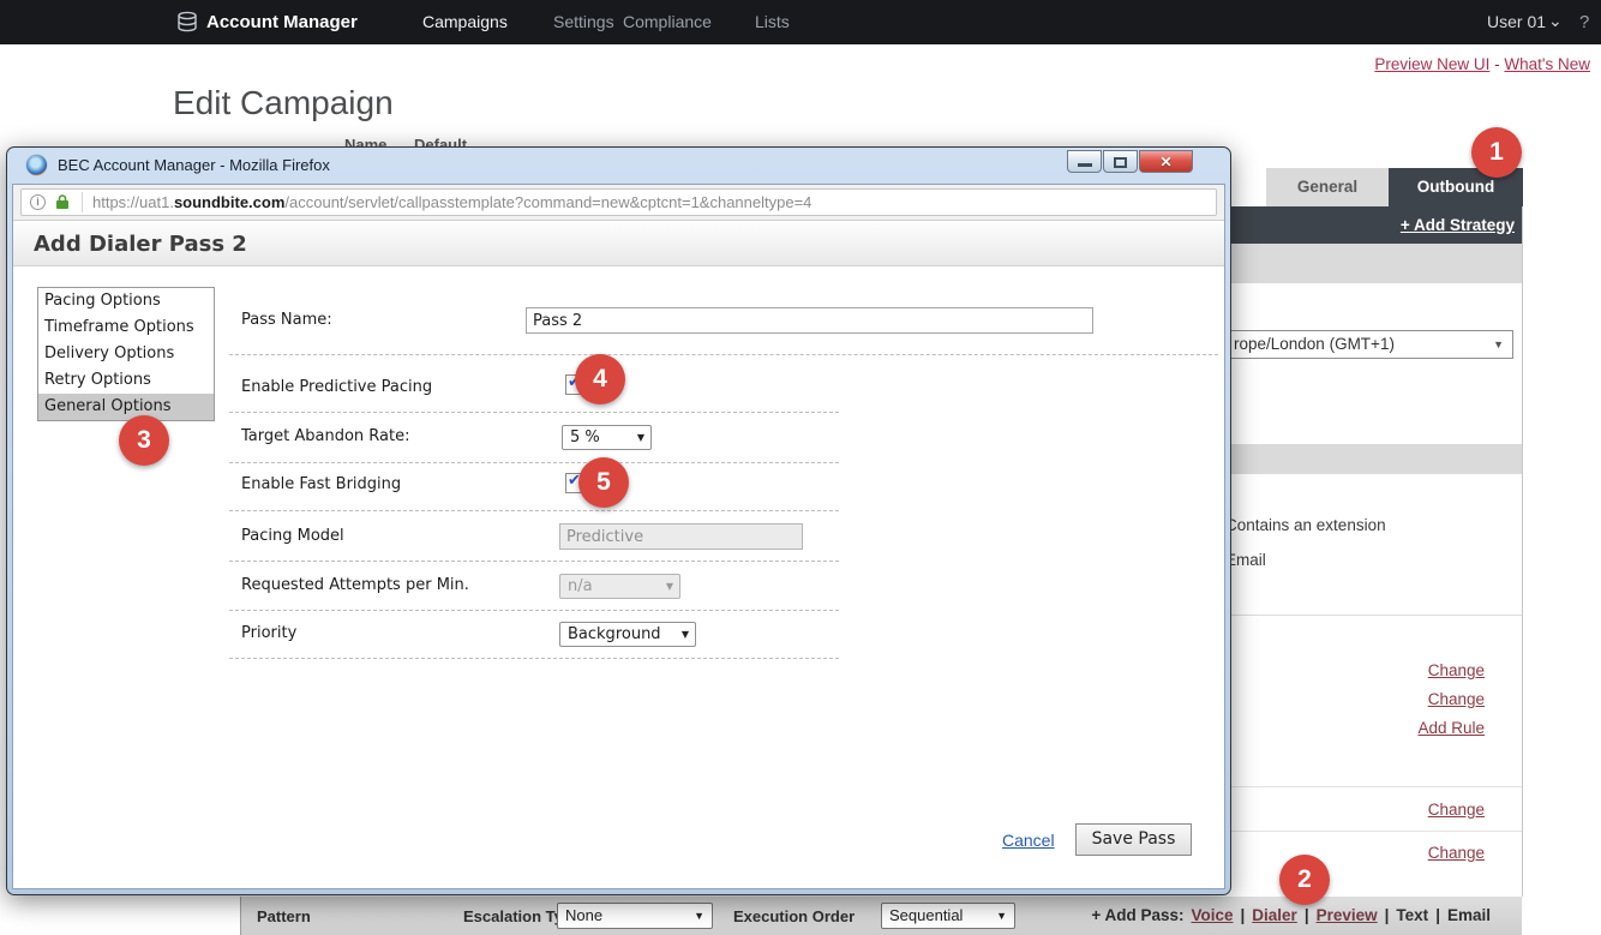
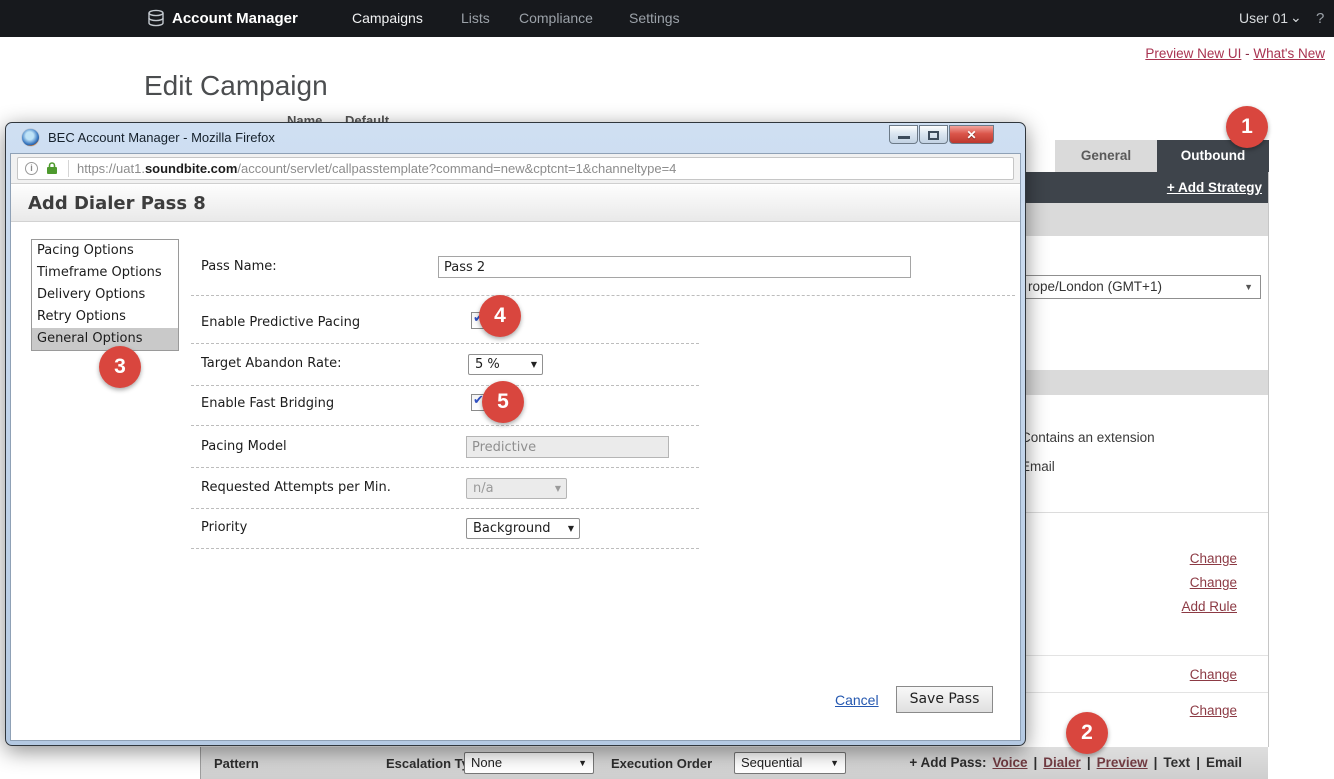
  Account Manager
  Campaigns
- Settings
+ Lists
  Compliance
- Lists
+ Settings
  User 01
  ⌄
  ?
  Preview New UI - What's New
  Edit Campaign
  Name
  Default
  General
  Outbound
  + Add Strategy
  rope/London (GMT+1)
  ▼
  ontains an extension
  mail
  Change
  Change
  Add Rule
  Change
  Change
  Pattern
  Escalation T
  None
  ▼
  Execution Order
  Sequential
  ▼
  + Add Pass:
  Voice
  |
  Dialer
  |
  Preview
  |
  Text
  |
  Email
  BEC Account Manager - Mozilla Firefox
  ✕
  i
  https://uat1.soundbite.com/account/servlet/callpasstemplate?command=new&cptcnt=1&channeltype=4
- Add Dialer Pass 2
+ Add Dialer Pass 8
  Pacing Options
  Timeframe Options
  Delivery Options
  Retry Options
  General Options
  Pass Name:
  Pass 2
  Enable Predictive Pacing
  Target Abandon Rate:
  5 %
  ▼
  Enable Fast Bridging
  ✔
  Pacing Model
  Predictive
  Requested Attempts per Min.
  n/a
  ▼
  Priority
  Background
  ▼
  Cancel
  Save Pass
  1
  2
  3
  4
  5
